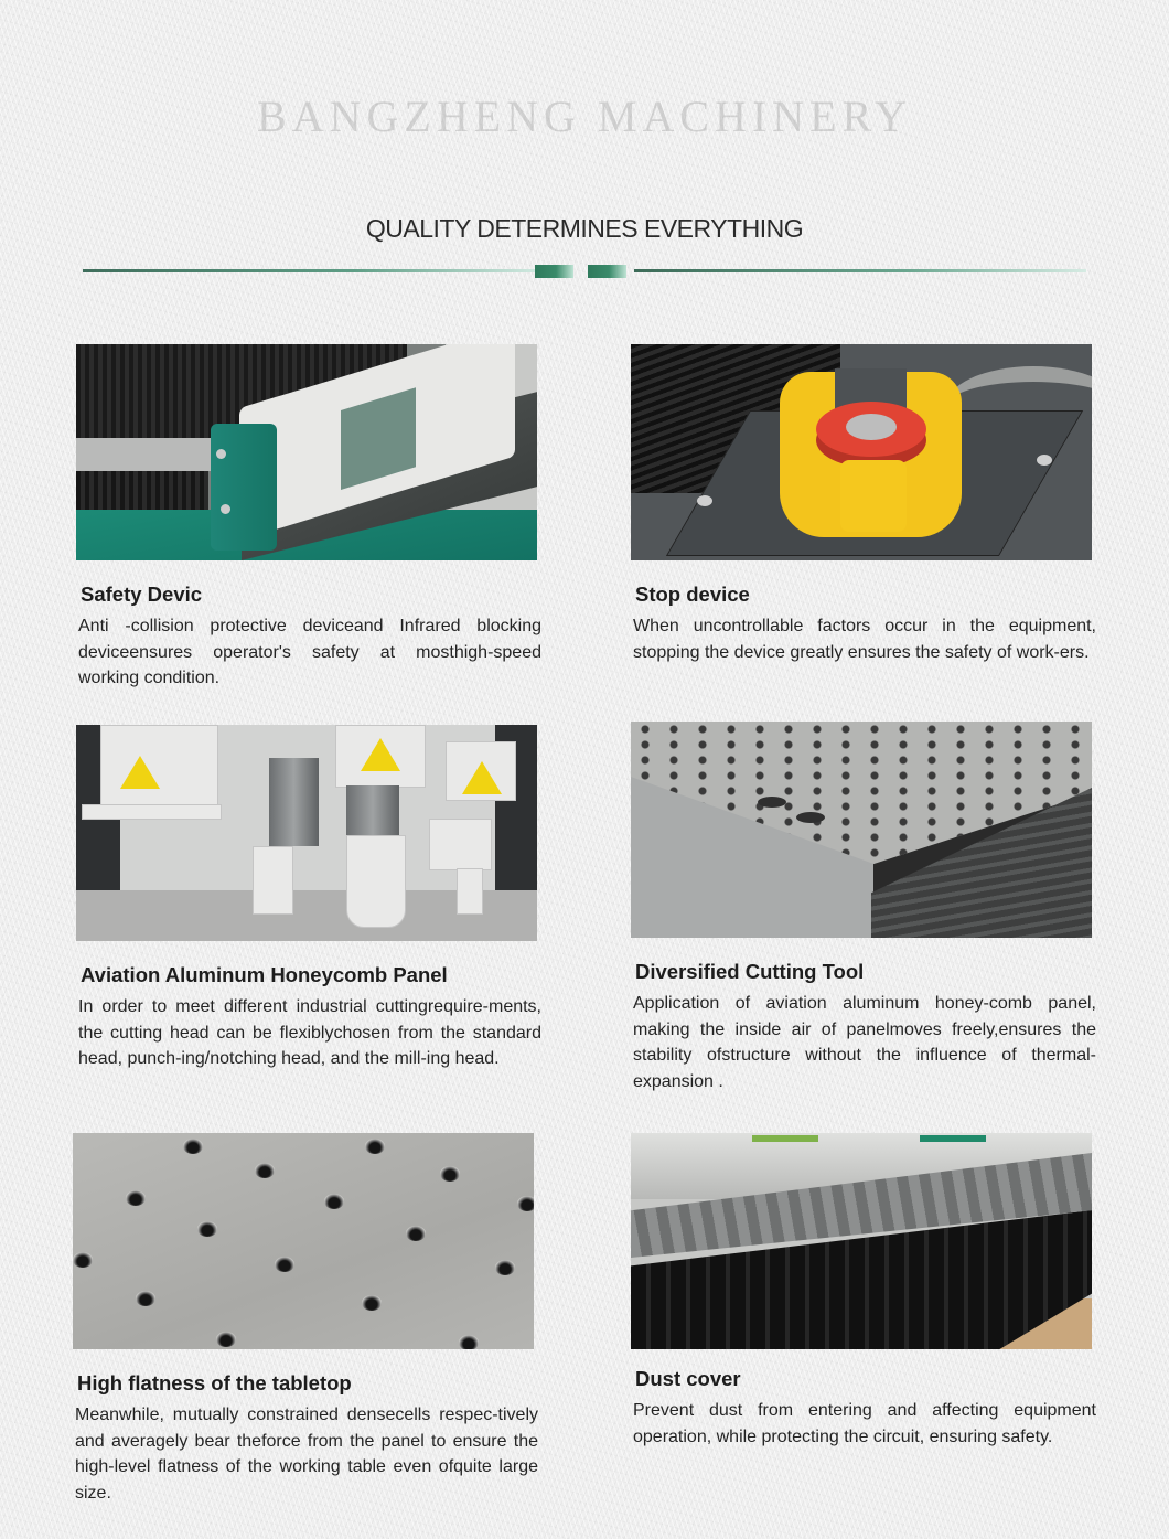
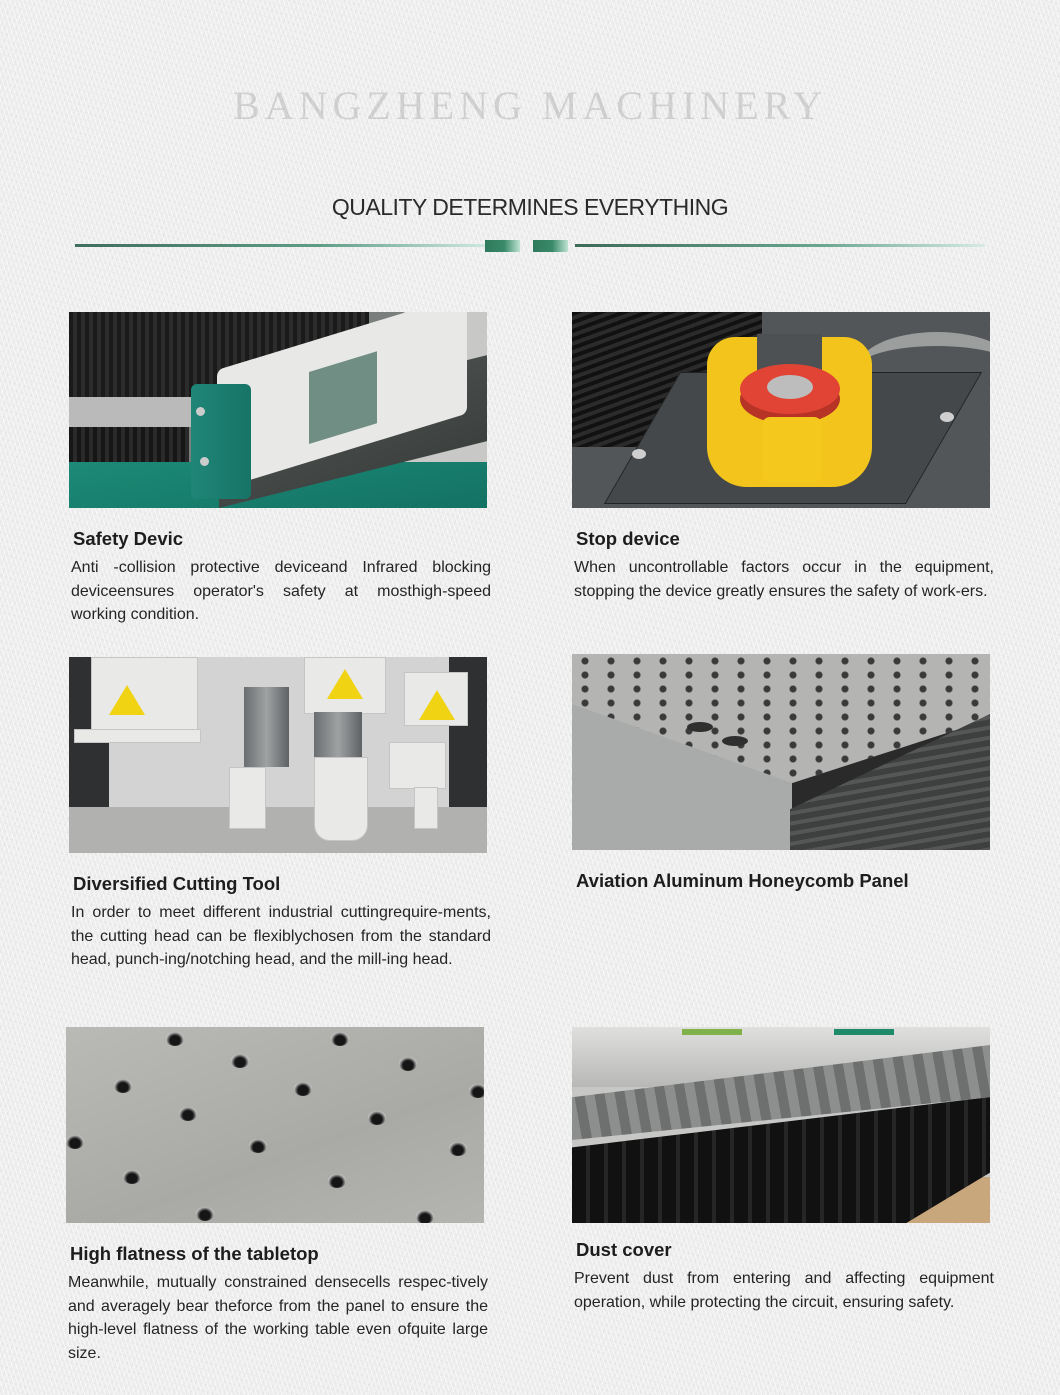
  BANGZHENG MACHINERY
  QUALITY DETERMINES EVERYTHING
  Safety Devic
  Anti -collision protective deviceand Infrared blocking deviceensures operator's safety at mosthigh-speed working condition.
  Stop device
  When uncontrollable factors occur in the equipment, stopping the device greatly ensures the safety of work-ers.
- Aviation Aluminum Honeycomb Panel
+ Diversified Cutting Tool
  In order to meet different industrial cuttingrequire-ments, the cutting head can be flexiblychosen from the standard head, punch-ing/notching head, and the mill-ing head.
- Diversified Cutting Tool
+ Aviation Aluminum Honeycomb Panel
- Application of aviation aluminum honey-comb panel, making the inside air of panelmoves freely,ensures the stability ofstructure without the influence of thermal-expansion .
  High flatness of the tabletop
  Meanwhile, mutually constrained densecells respec-tively and averagely bear theforce from the panel to ensure the high-level flatness of the working table even ofquite large size.
  Dust cover
  Prevent dust from entering and affecting equipment operation, while protecting the circuit, ensuring safety.
